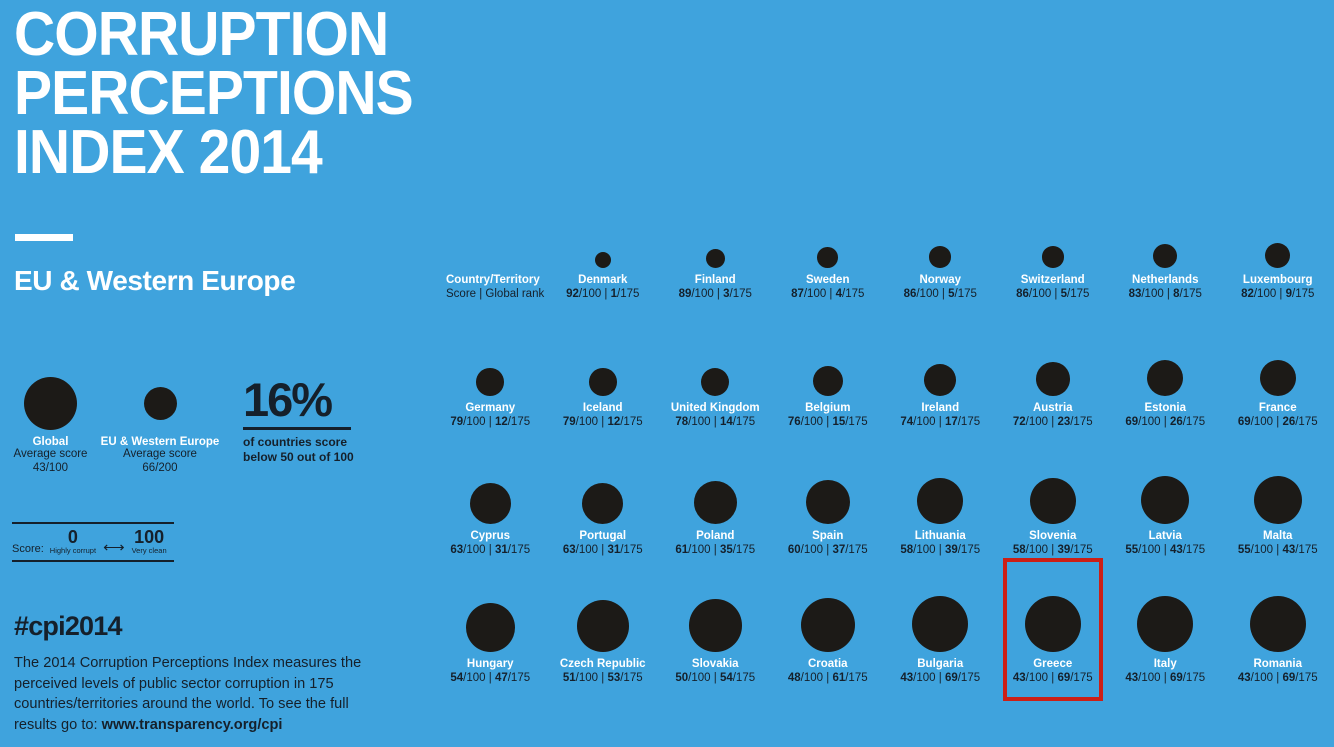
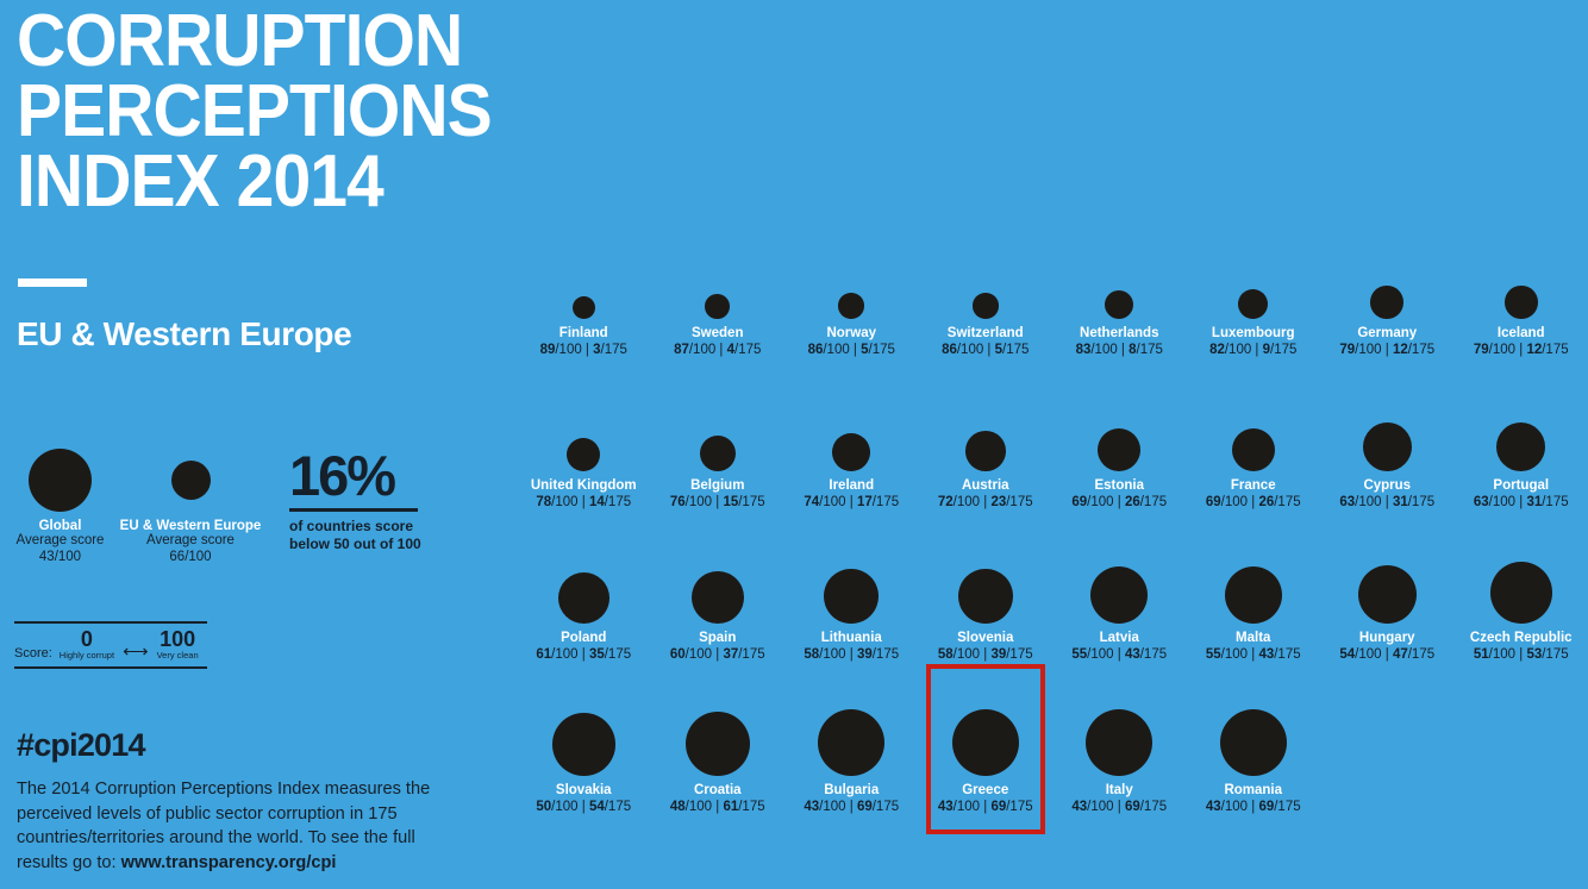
  CORRUPTION
  PERCEPTIONS
  INDEX 2014
  EU & Western Europe
  Global
  Average score
  43/100
  EU & Western Europe
  Average score
- 66/200
+ 66/100
  16%
  of countries score
  below 50 out of 100
  Score:
  0
  Highly corrupt
  ⟷
  100
  Very clean
  #cpi2014
  The 2014 Corruption Perceptions Index measures the perceived levels of public sector corruption in 175 countries/territories around the world. To see the full results go to: www.transparency.org/cpi
- Country/Territory
- Score | Global rank
- Denmark
- 92/100 | 1/175
  Finland
  89/100 | 3/175
  Sweden
  87/100 | 4/175
  Norway
  86/100 | 5/175
  Switzerland
  86/100 | 5/175
  Netherlands
  83/100 | 8/175
  Luxembourg
  82/100 | 9/175
  Germany
  79/100 | 12/175
  Iceland
  79/100 | 12/175
  United Kingdom
  78/100 | 14/175
  Belgium
  76/100 | 15/175
  Ireland
  74/100 | 17/175
  Austria
  72/100 | 23/175
  Estonia
  69/100 | 26/175
  France
  69/100 | 26/175
  Cyprus
  63/100 | 31/175
  Portugal
  63/100 | 31/175
  Poland
  61/100 | 35/175
  Spain
  60/100 | 37/175
  Lithuania
  58/100 | 39/175
  Slovenia
  58/100 | 39/175
  Latvia
  55/100 | 43/175
  Malta
  55/100 | 43/175
  Hungary
  54/100 | 47/175
  Czech Republic
  51/100 | 53/175
  Slovakia
  50/100 | 54/175
  Croatia
  48/100 | 61/175
  Bulgaria
  43/100 | 69/175
  Greece
  43/100 | 69/175
  Italy
  43/100 | 69/175
  Romania
  43/100 | 69/175
